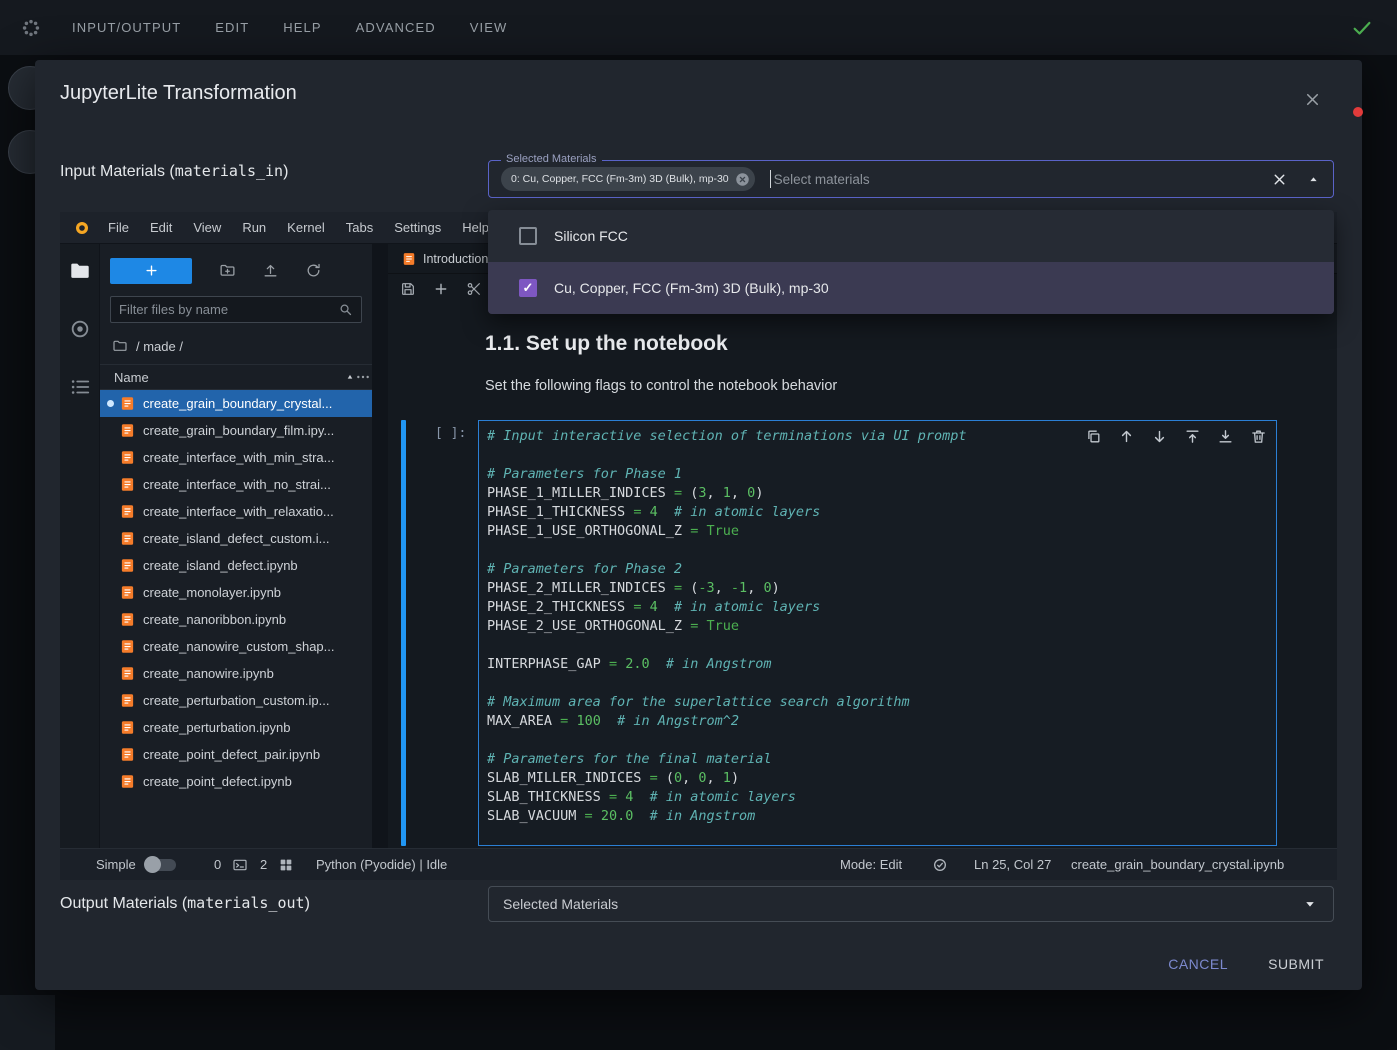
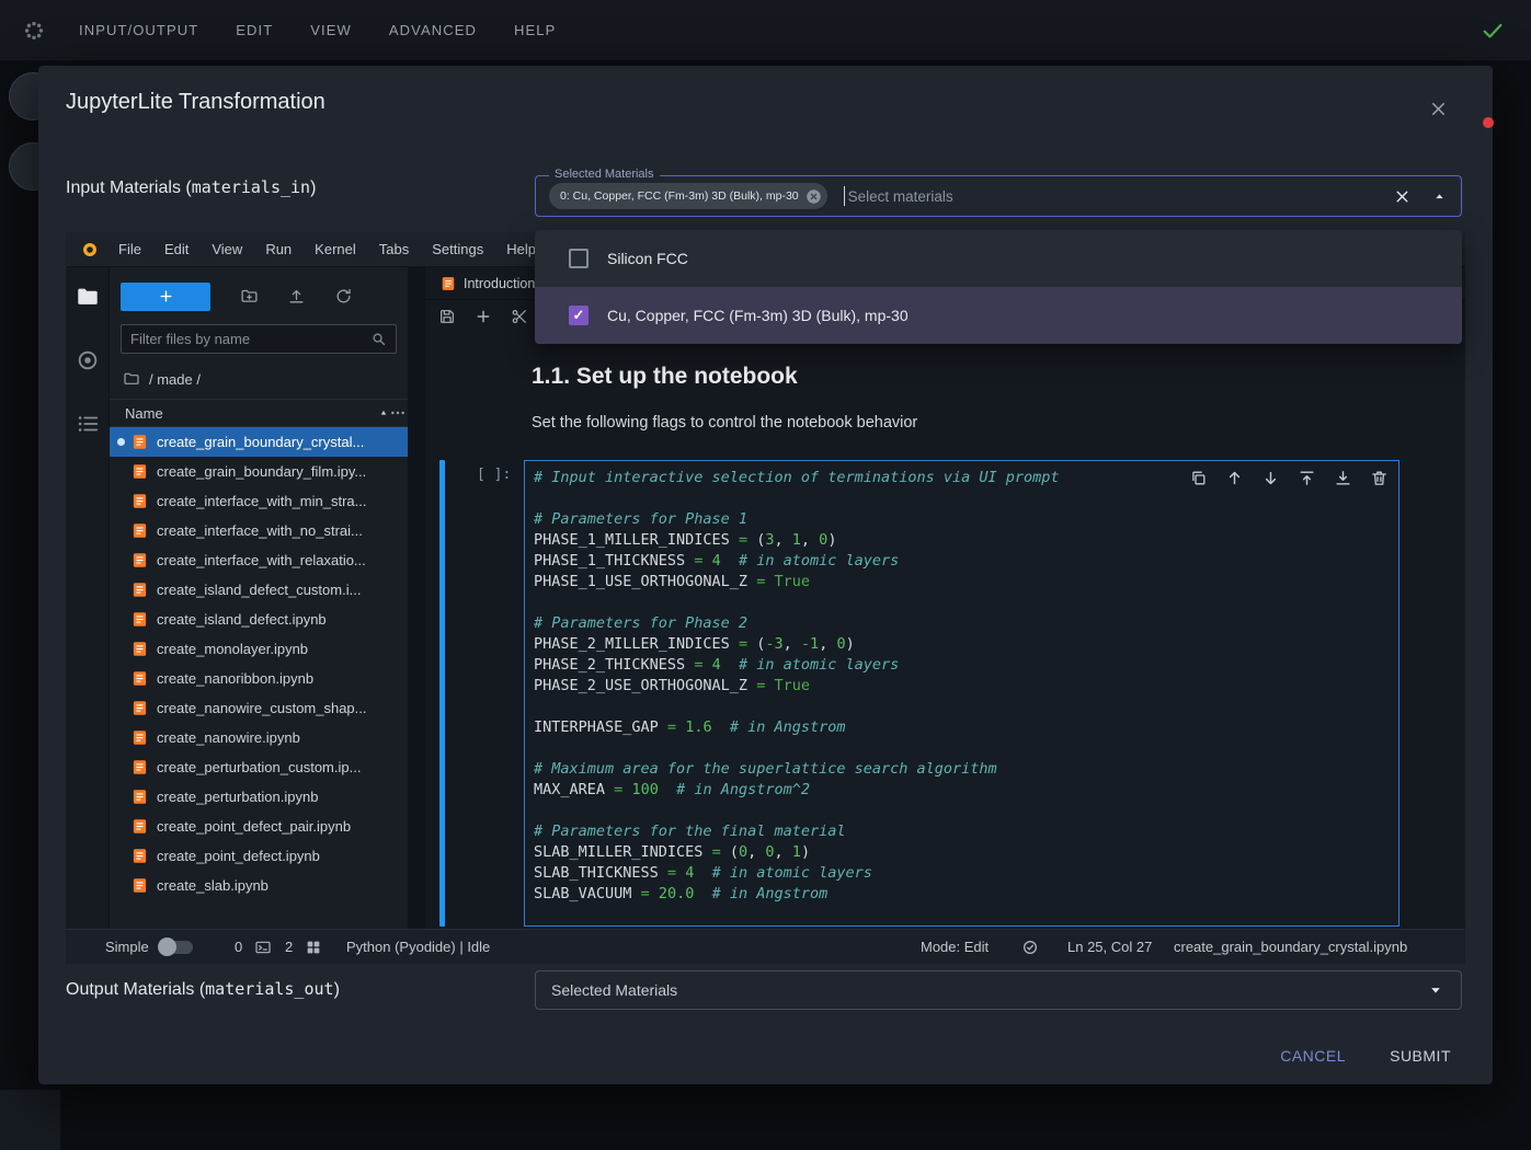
  INPUT/OUTPUT
  EDIT
- HELP
+ VIEW
  ADVANCED
- VIEW
+ HELP
  JupyterLite Transformation
  Input Materials (materials_in)
  Selected Materials
  0: Cu, Copper, FCC (Fm-3m) 3D (Bulk), mp-30
  Select materials
  Silicon FCC
  Cu, Copper, FCC (Fm-3m) 3D (Bulk), mp-30
  File
  Edit
  View
  Run
  Kernel
  Tabs
  Settings
  Help
  Filter files by name
  / made /
  Name
  create_grain_boundary_crystal...
  create_grain_boundary_film.ipy...
  create_interface_with_min_stra...
  create_interface_with_no_strai...
  create_interface_with_relaxatio...
  create_island_defect_custom.i...
  create_island_defect.ipynb
  create_monolayer.ipynb
  create_nanoribbon.ipynb
  create_nanowire_custom_shap...
  create_nanowire.ipynb
  create_perturbation_custom.ip...
  create_perturbation.ipynb
  create_point_defect_pair.ipynb
  create_point_defect.ipynb
+ create_slab.ipynb
  Introduction
  1.1. Set up the notebook
  Set the following flags to control the notebook behavior
  [ ]:
  # Input interactive selection of terminations via UI prompt
  # Parameters for Phase 1
  PHASE_1_MILLER_INDICES = (3, 1, 0)
  PHASE_1_THICKNESS = 4 # in atomic layers
  PHASE_1_USE_ORTHOGONAL_Z = True
  # Parameters for Phase 2
  PHASE_2_MILLER_INDICES = (-3, -1, 0)
  PHASE_2_THICKNESS = 4 # in atomic layers
  PHASE_2_USE_ORTHOGONAL_Z = True
- INTERPHASE_GAP = 2.0 # in Angstrom
+ INTERPHASE_GAP = 1.6 # in Angstrom
  # Maximum area for the superlattice search algorithm
  MAX_AREA = 100 # in Angstrom^2
  # Parameters for the final material
  SLAB_MILLER_INDICES = (0, 0, 1)
  SLAB_THICKNESS = 4 # in atomic layers
  SLAB_VACUUM = 20.0 # in Angstrom
  Simple
  0
  2
  Python (Pyodide) | Idle
  Mode: Edit
  Ln 25, Col 27
  create_grain_boundary_crystal.ipynb
  Output Materials (materials_out)
  Selected Materials
  CANCEL
  SUBMIT
